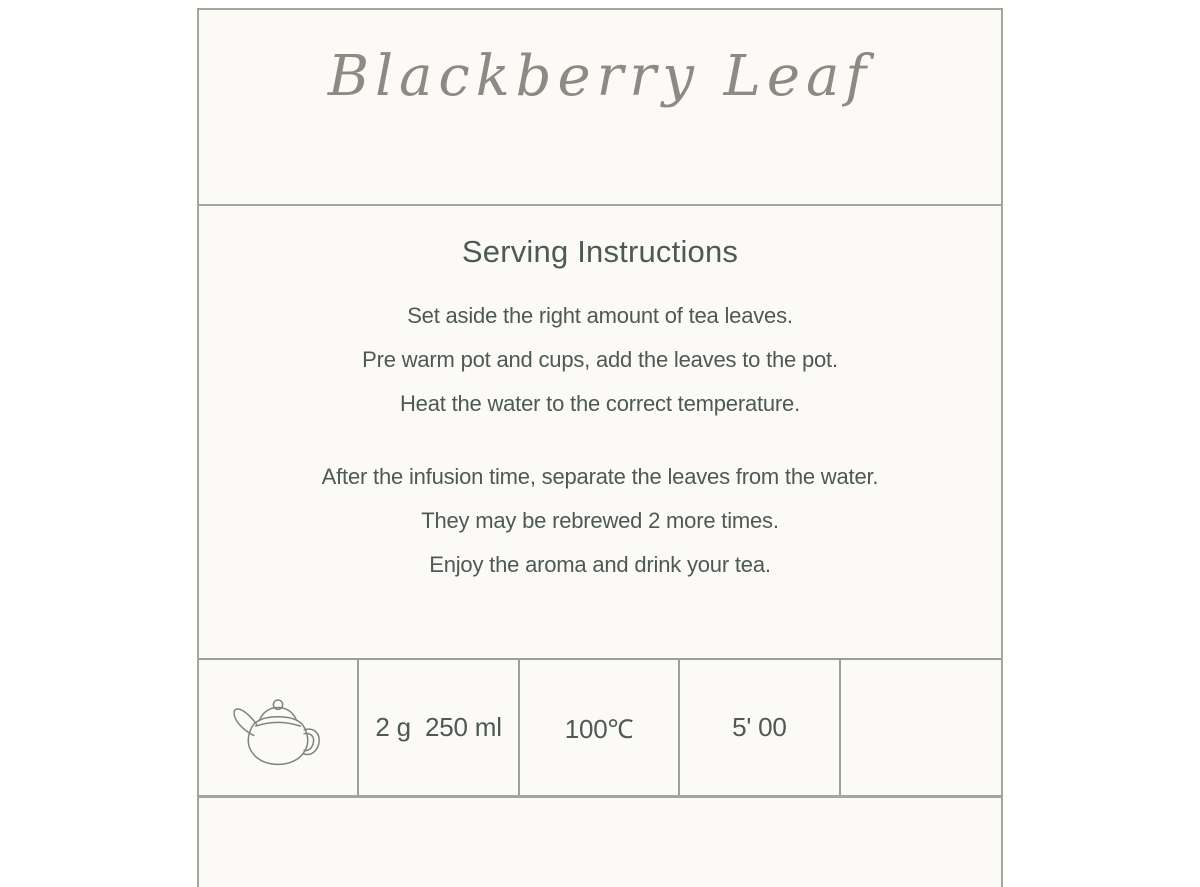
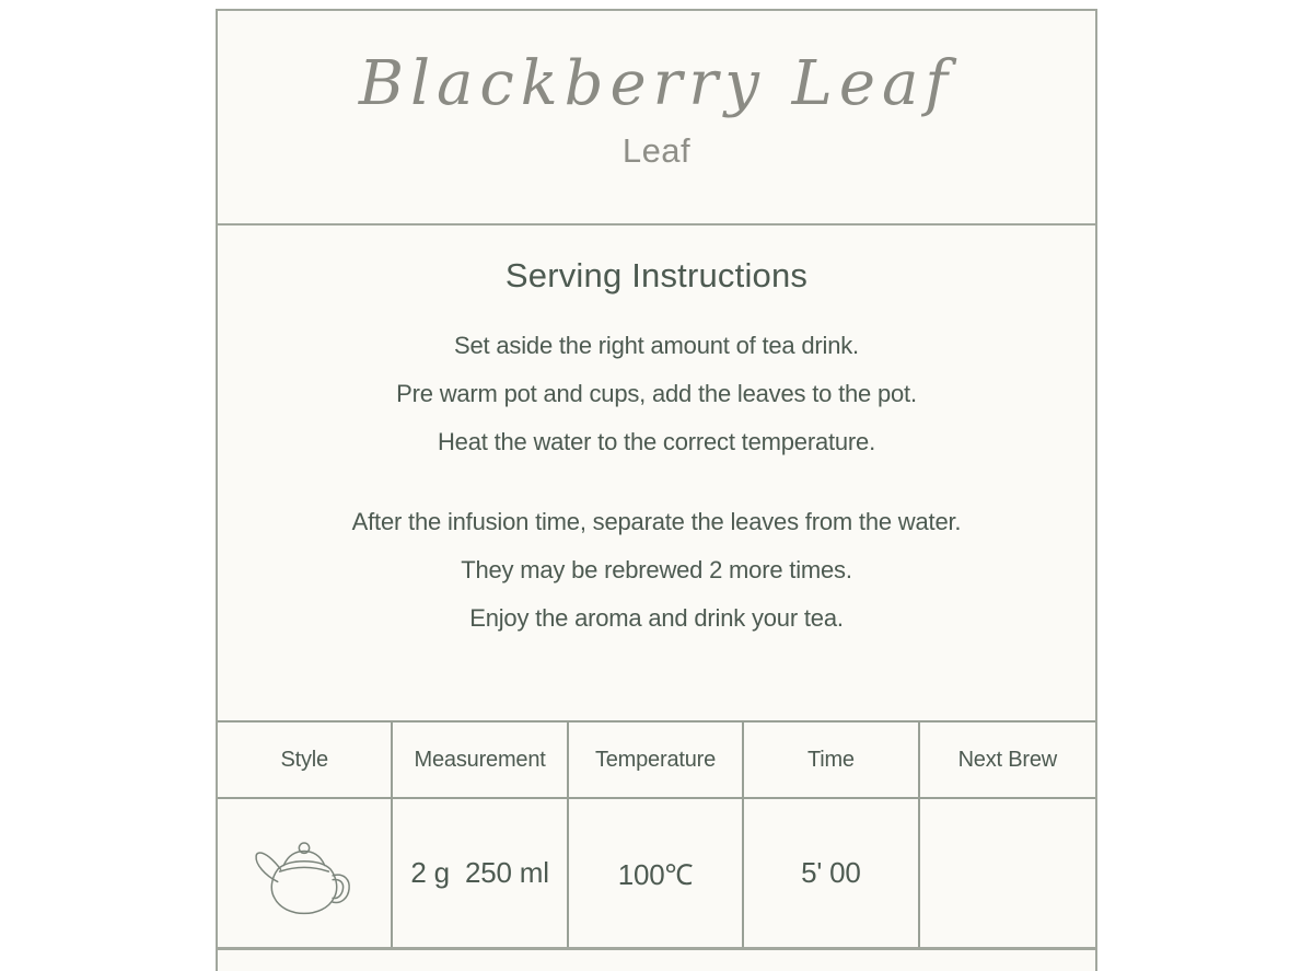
  Blackberry Leaf
+ Leaf
  Serving Instructions
- Set aside the right amount of tea leaves.
+ Set aside the right amount of tea drink.
  Pre warm pot and cups, add the leaves to the pot.
  Heat the water to the correct temperature.
  After the infusion time, separate the leaves from the water.
  They may be rebrewed 2 more times.
  Enjoy the aroma and drink your tea.
+ Style
+ Measurement
+ Temperature
+ Time
+ Next Brew
  2 g 250 ml
  100℃
  5' 00
